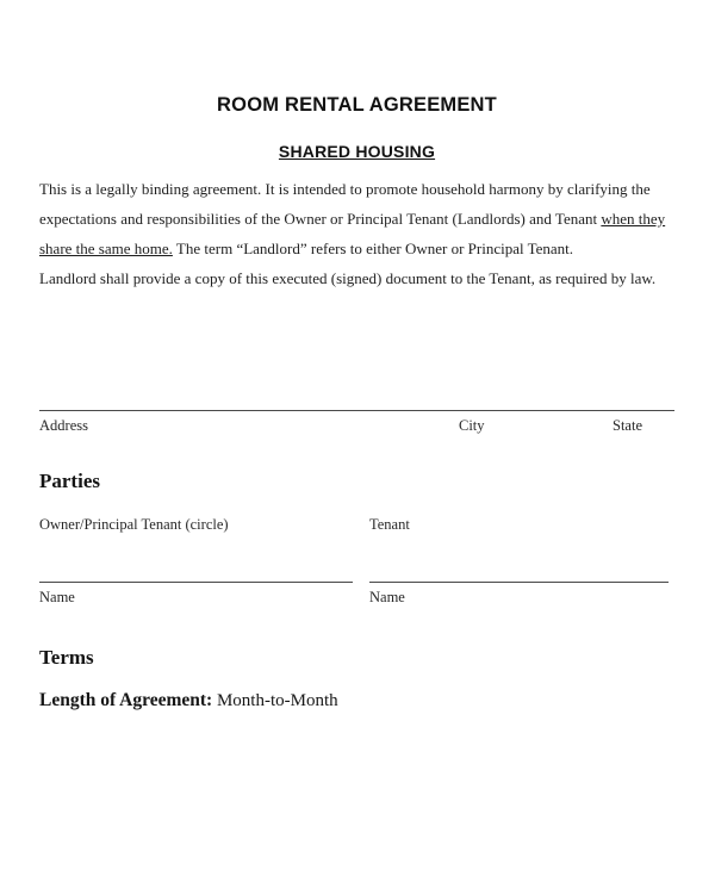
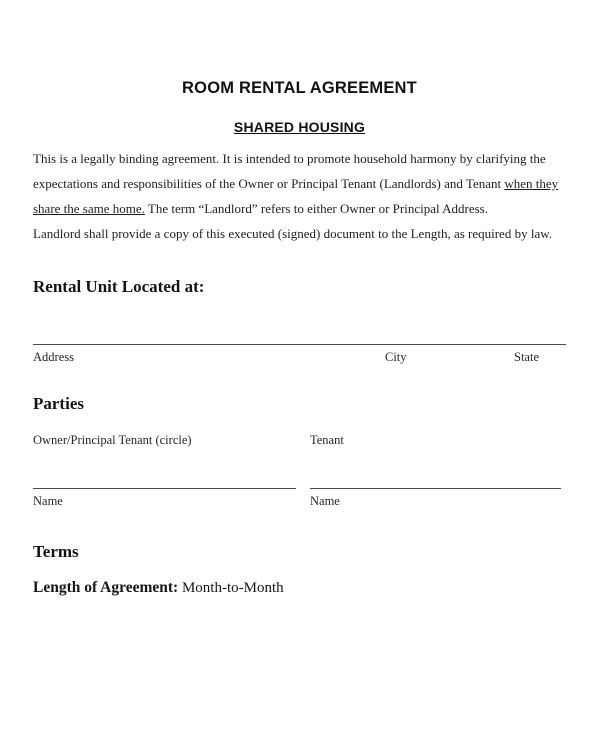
  ROOM RENTAL AGREEMENT
  SHARED HOUSING
- This is a legally binding agreement. It is intended to promote household harmony by clarifying the expectations and responsibilities of the Owner or Principal Tenant (Landlords) and Tenant when they share the same home. The term “Landlord” refers to either Owner or Principal Tenant.
+ This is a legally binding agreement. It is intended to promote household harmony by clarifying the expectations and responsibilities of the Owner or Principal Tenant (Landlords) and Tenant when they share the same home. The term “Landlord” refers to either Owner or Principal Address.
- Landlord shall provide a copy of this executed (signed) document to the Tenant, as required by law.
+ Landlord shall provide a copy of this executed (signed) document to the Length, as required by law.
+ Rental Unit Located at:
  Address
  City
  State
  Parties
  Owner/Principal Tenant (circle)
  Tenant
  Name
  Name
  Terms
  Length of Agreement: Month-to-Month
